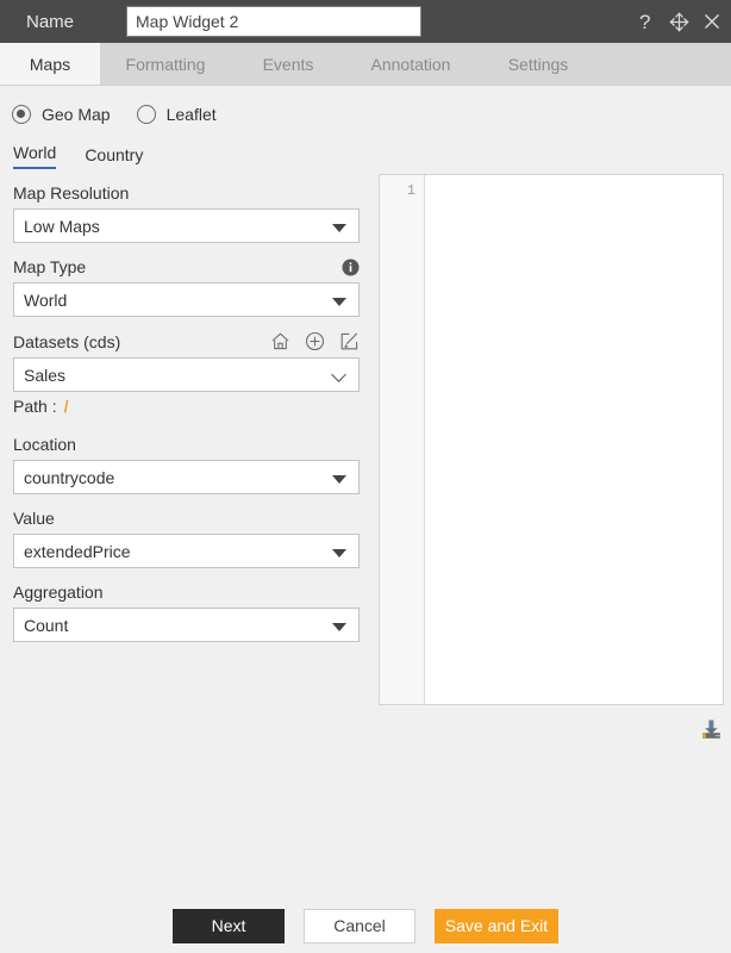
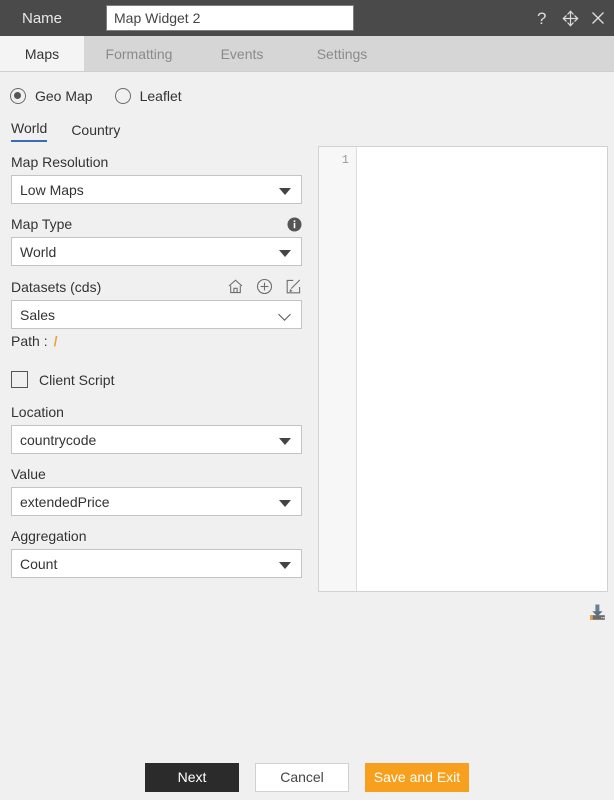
  Name
  Map Widget 2
  ?
  Maps
  Formatting
  Events
- Annotation
  Settings
  Geo Map
  Leaflet
  World
  Country
  Map Resolution
  Low Maps
  Map Type
  World
  Datasets (cds)
  Sales
  Path : /
+ Client Script
  Location
  countrycode
  Value
  extendedPrice
  Aggregation
  Count
  1
  Next
  Cancel
  Save and Exit
